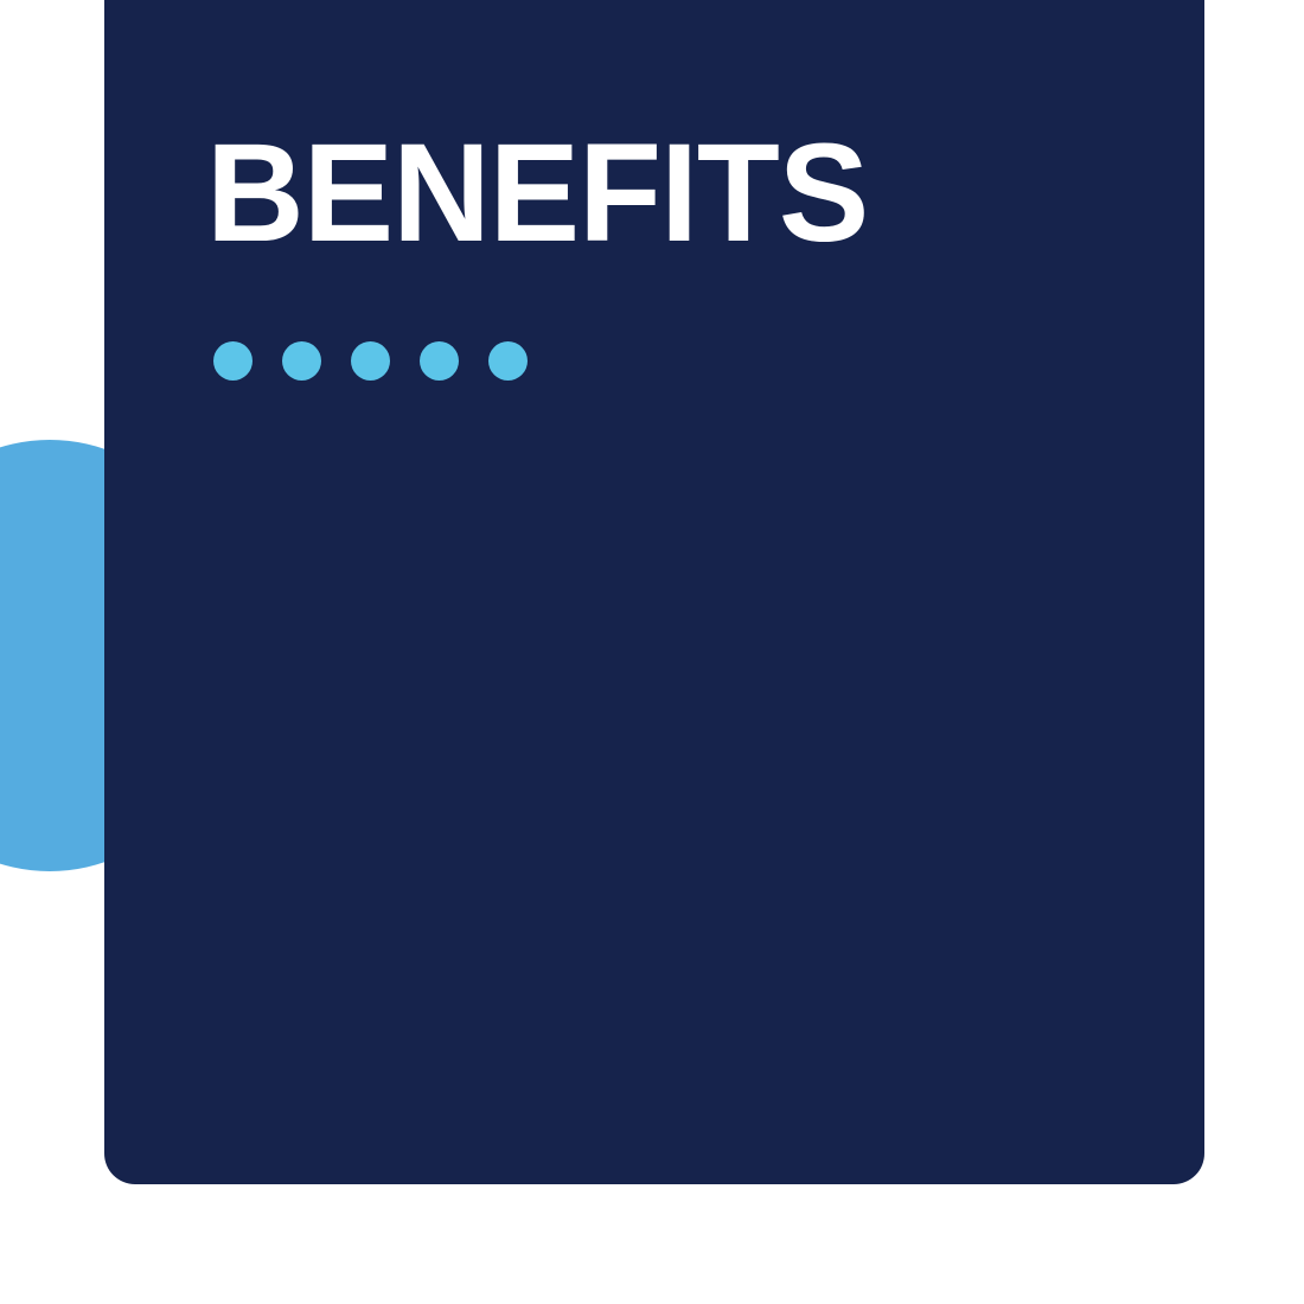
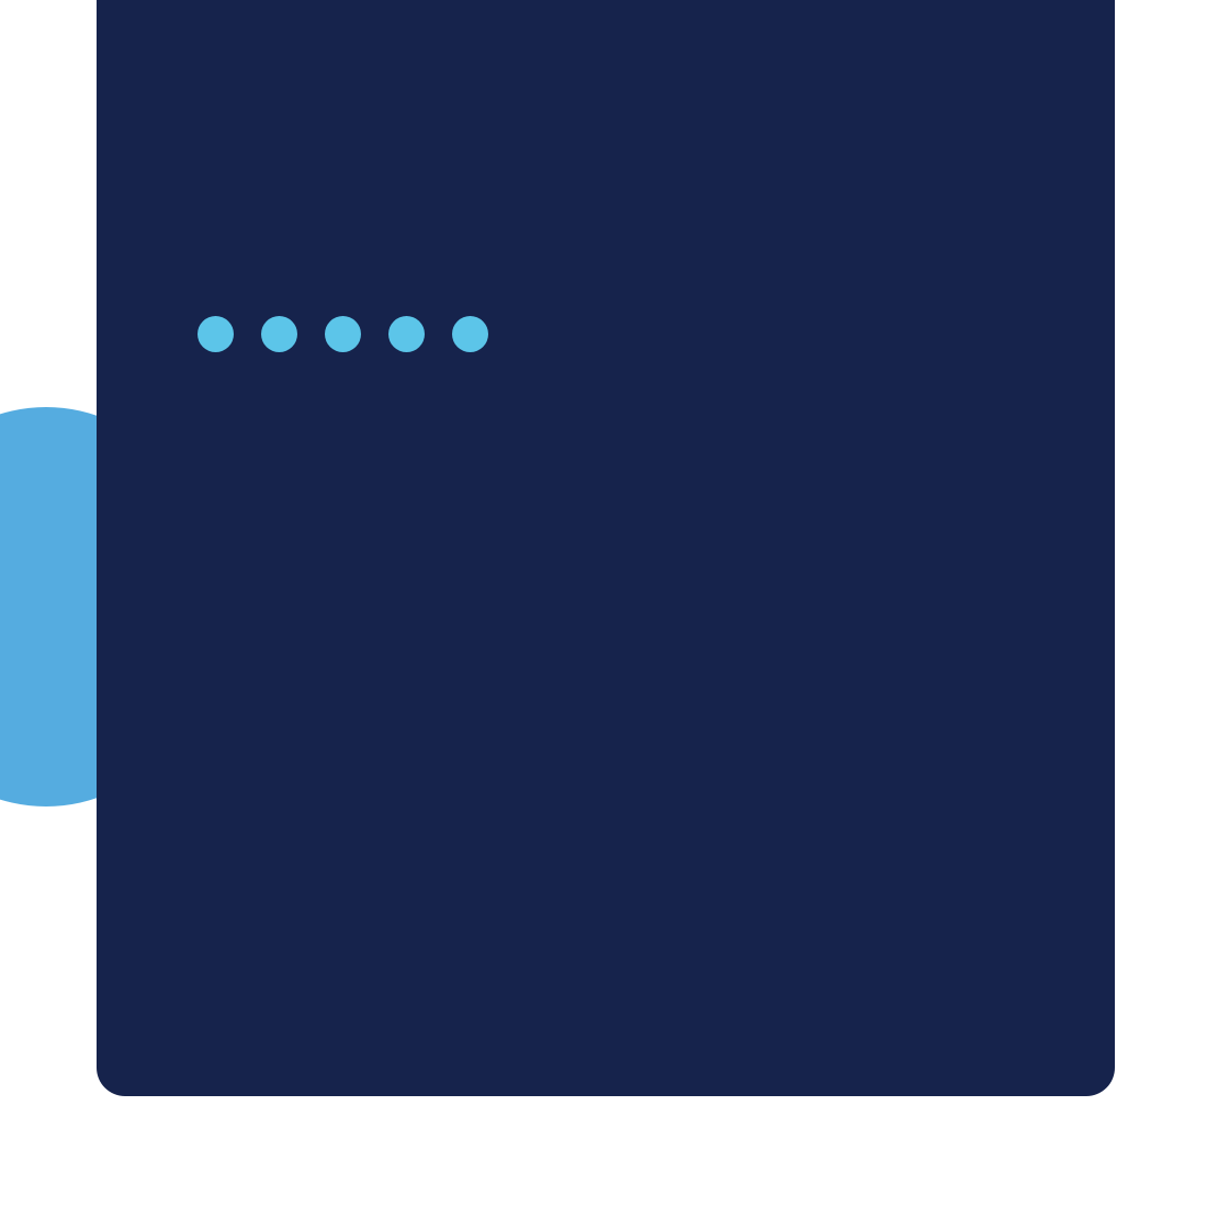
- BENEFITS
